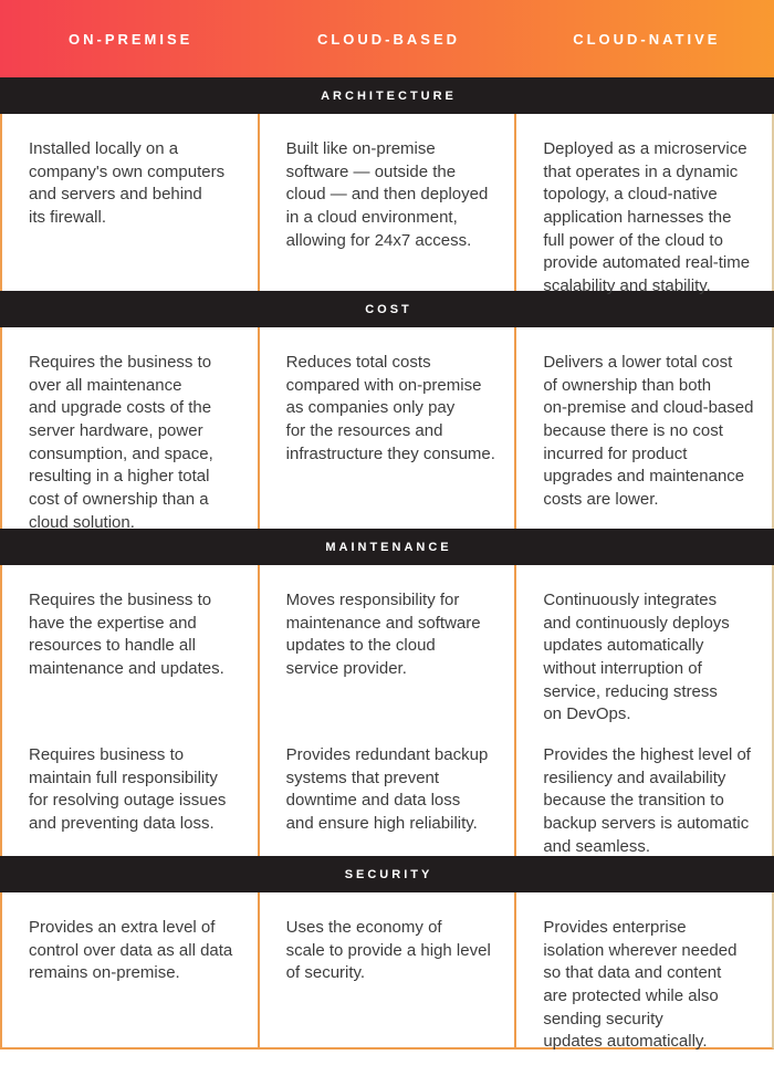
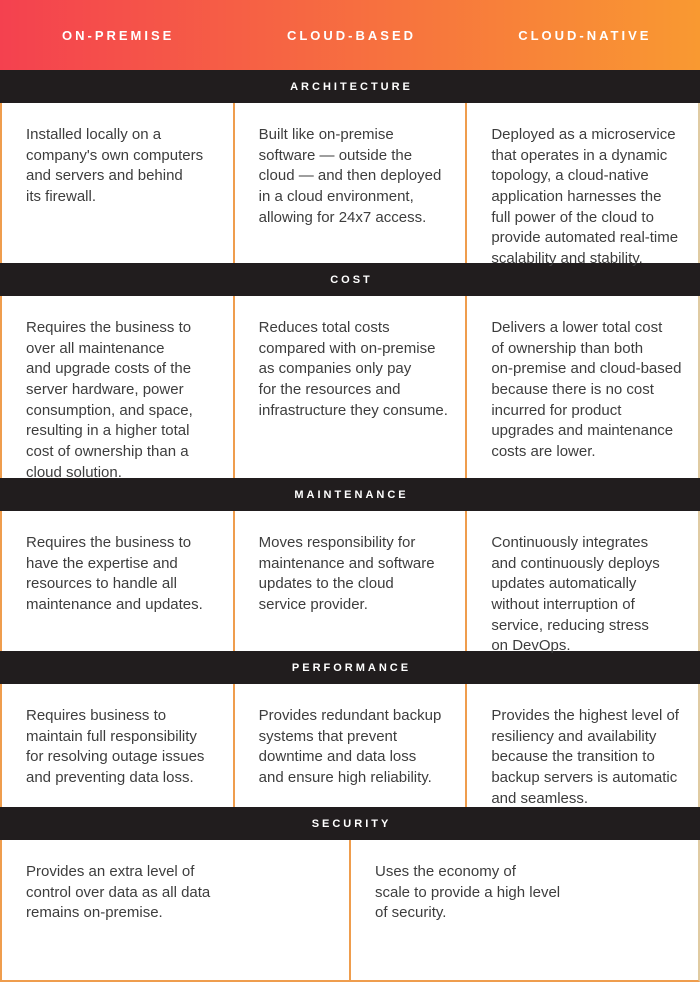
  ON-PREMISE
  CLOUD-BASED
  CLOUD-NATIVE
  ARCHITECTURE
  Installed locally on a
  company's own computers
  and servers and behind
  its firewall.
  Built like on-premise
  software — outside the
  cloud — and then deployed
  in a cloud environment,
  allowing for 24x7 access.
  Deployed as a microservice
  that operates in a dynamic
  topology, a cloud-native
  application harnesses the
  full power of the cloud to
  provide automated real-time
  scalability and stability.
  COST
  Requires the business to
  over all maintenance
  and upgrade costs of the
  server hardware, power
  consumption, and space,
  resulting in a higher total
  cost of ownership than a
  cloud solution.
  Reduces total costs
  compared with on-premise
  as companies only pay
  for the resources and
  infrastructure they consume.
  Delivers a lower total cost
  of ownership than both
  on-premise and cloud-based
  because there is no cost
  incurred for product
  upgrades and maintenance
  costs are lower.
  MAINTENANCE
  Requires the business to
  have the expertise and
  resources to handle all
  maintenance and updates.
  Moves responsibility for
  maintenance and software
  updates to the cloud
  service provider.
  Continuously integrates
  and continuously deploys
  updates automatically
  without interruption of
  service, reducing stress
  on DevOps.
+ PERFORMANCE
  Requires business to
  maintain full responsibility
  for resolving outage issues
  and preventing data loss.
  Provides redundant backup
  systems that prevent
  downtime and data loss
  and ensure high reliability.
  Provides the highest level of
  resiliency and availability
  because the transition to
  backup servers is automatic
  and seamless.
  SECURITY
  Provides an extra level of
  control over data as all data
  remains on-premise.
  Uses the economy of
  scale to provide a high level
  of security.
- Provides enterprise
- isolation wherever needed
- so that data and content
- are protected while also
- sending security
- updates automatically.
